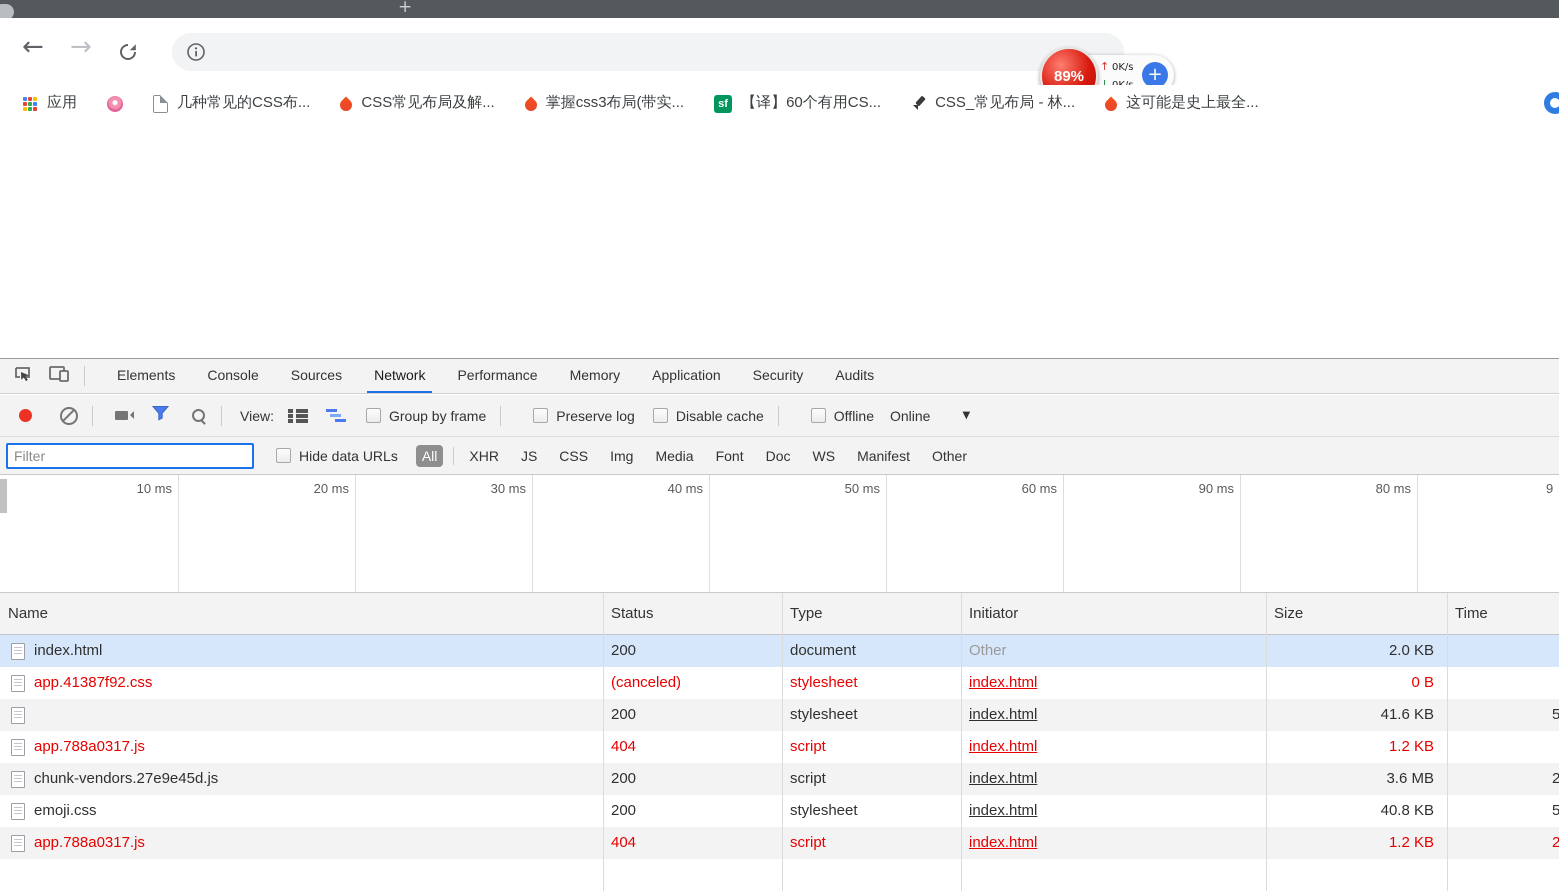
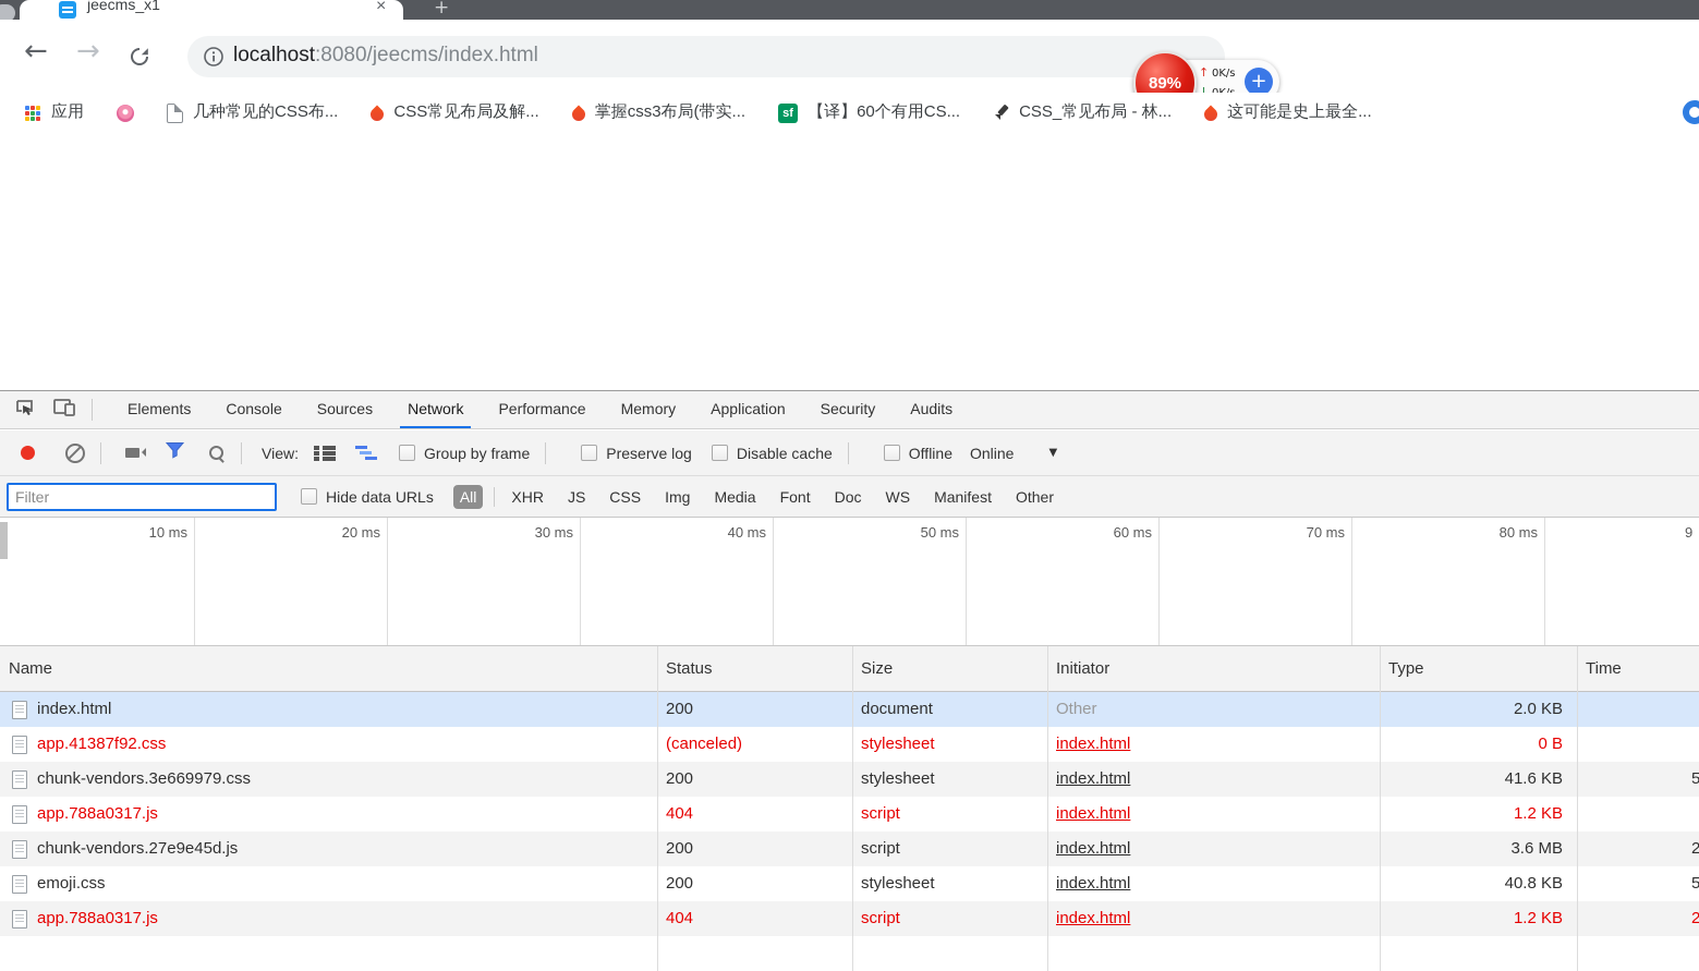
+ jeecms_x1
+ ×
  +
  ←
  →
+ localhost:8080/jeecms/index.html
  89%
  ↑ 0K/s
  +
  应用
  几种常见的CSS布...
  CSS常见布局及解...
  掌握css3布局(带实...
  sf
  【译】60个有用CS...
  CSS_常见布局 - 林...
  这可能是史上最全...
  Elements
  Console
  Sources
  Network
  Performance
  Memory
  Application
  Security
  Audits
  View:
  Group by frame
  Preserve log
  Disable cache
  Offline
  Online
  ▼
  Filter
  Hide data URLs
  All
  XHR
  JS
  CSS
  Img
  Media
  Font
  Doc
  WS
  Manifest
  Other
  9
  10 ms
  20 ms
  30 ms
  40 ms
  50 ms
  60 ms
- 90 ms
+ 70 ms
  80 ms
  Name
  Status
- Type
+ Size
  Initiator
- Size
+ Type
  Time
  index.html
  200
  document
  Other
  2.0 KB
  app.41387f92.css
  (canceled)
  stylesheet
  index.html
  0 B
+ chunk-vendors.3e669979.css
  200
  stylesheet
  index.html
  41.6 KB
  5
  app.788a0317.js
  404
  script
  index.html
  1.2 KB
  chunk-vendors.27e9e45d.js
  200
  script
  index.html
  3.6 MB
  2
  emoji.css
  200
  stylesheet
  index.html
  40.8 KB
  5
  app.788a0317.js
  404
  script
  index.html
  1.2 KB
  2
